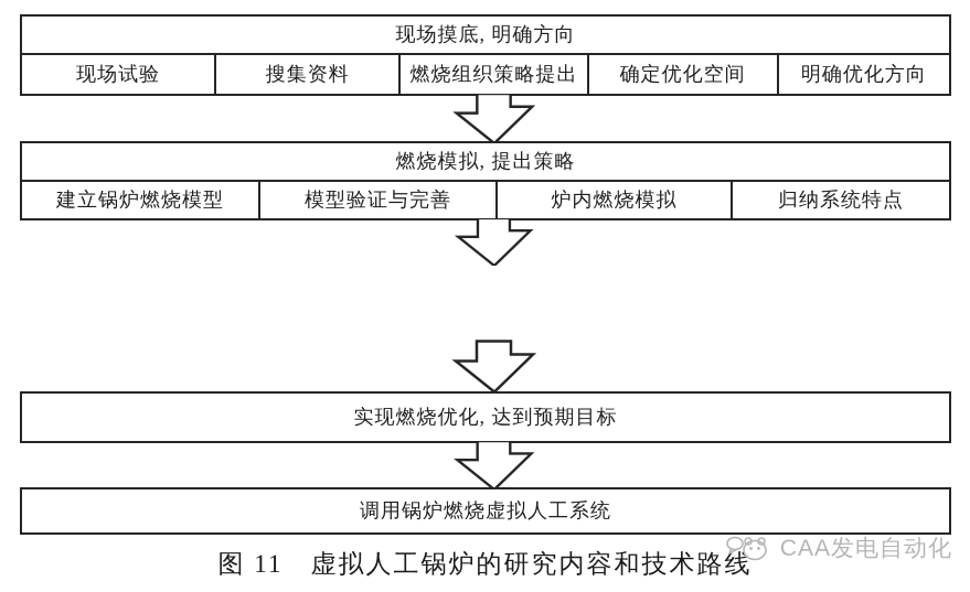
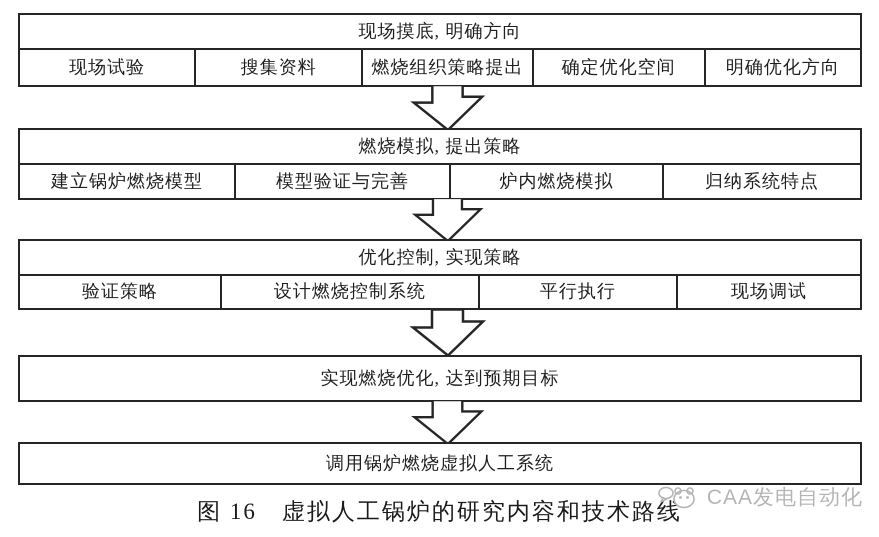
  现场摸底, 明确方向
  现场试验
  搜集资料
  燃烧组织策略提出
  确定优化空间
  明确优化方向
  燃烧模拟, 提出策略
  建立锅炉燃烧模型
  模型验证与完善
  炉内燃烧模拟
  归纳系统特点
+ 优化控制, 实现策略
+ 验证策略
+ 设计燃烧控制系统
+ 平行执行
+ 现场调试
  实现燃烧优化, 达到预期目标
  调用锅炉燃烧虚拟人工系统
- 图 11 虚拟人工锅炉的研究内容和技术路线
+ 图 16 虚拟人工锅炉的研究内容和技术路线
  CAA发电自动化
